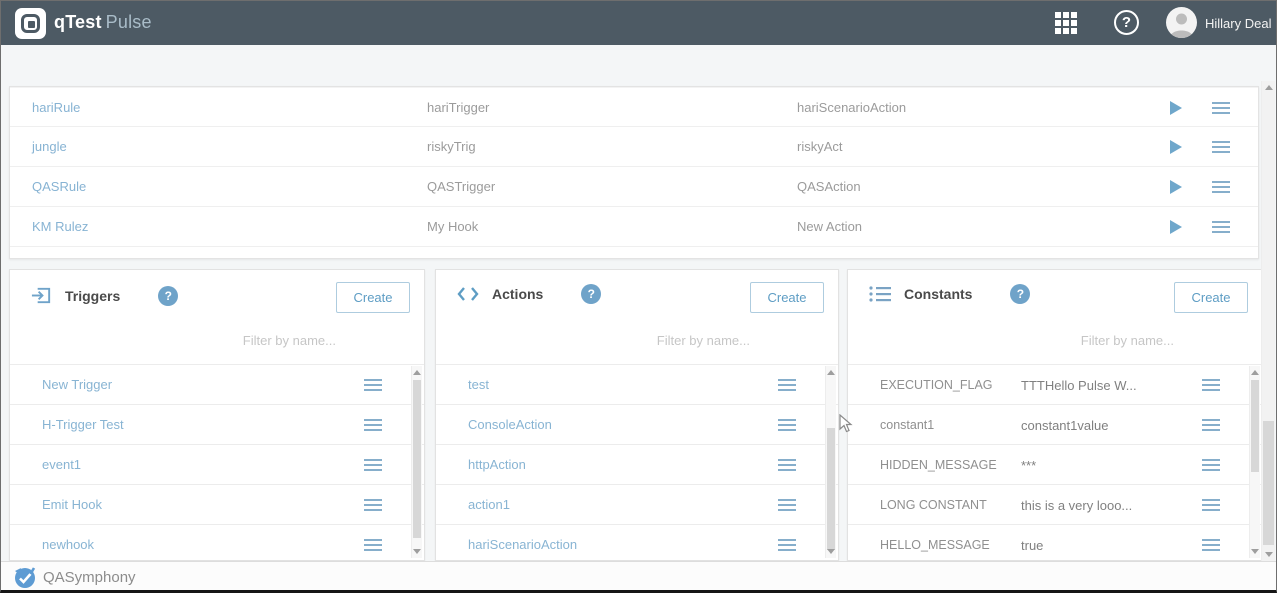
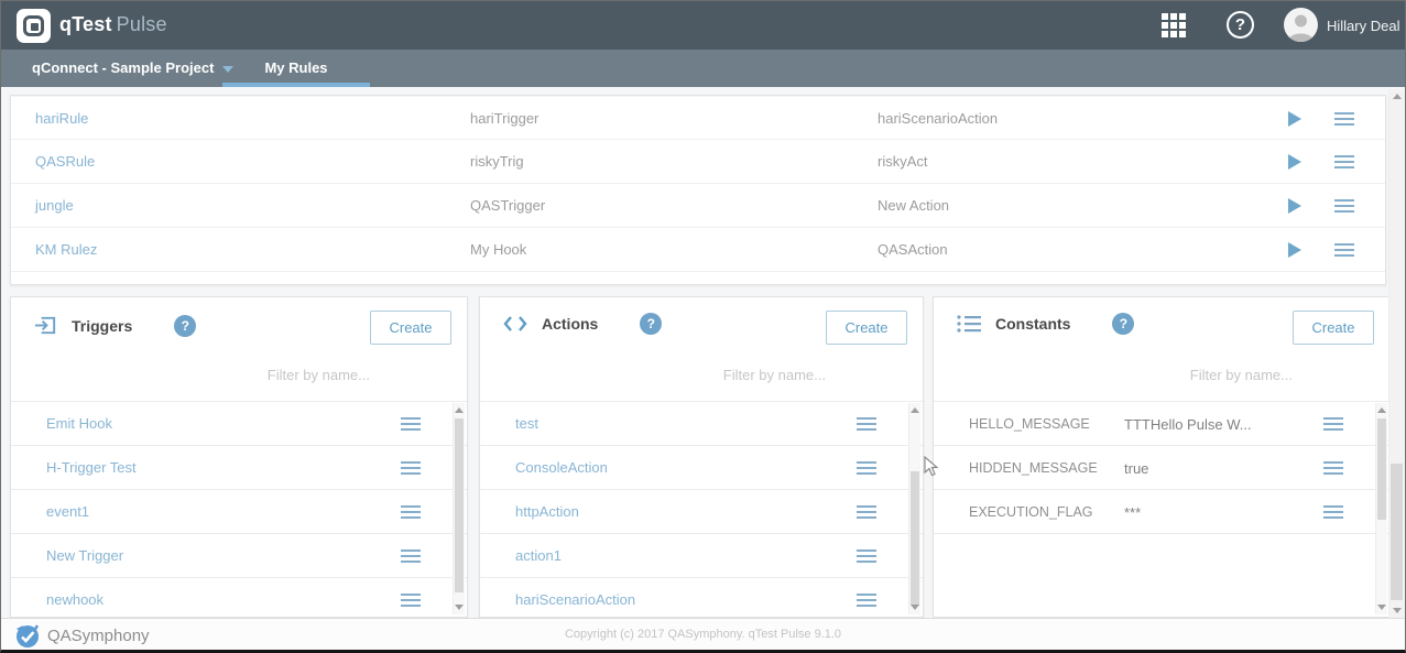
  qTest Pulse
  ?
  Hillary Deal
+ qConnect - Sample Project
+ My Rules
  hariRule
  hariTrigger
  hariScenarioAction
- jungle
+ QASRule
  riskyTrig
  riskyAct
- QASRule
+ jungle
  QASTrigger
- QASAction
+ New Action
  KM Rulez
  My Hook
- New Action
+ QASAction
  Triggers
  ?
  Create
  Filter by name...
- New Trigger
+ Emit Hook
  H-Trigger Test
  event1
- Emit Hook
+ New Trigger
  newhook
  Actions
  ?
  Create
  Filter by name...
  test
  ConsoleAction
  httpAction
  action1
  hariScenarioAction
  Constants
  ?
  Create
  Filter by name...
- EXECUTION_FLAG
+ HELLO_MESSAGE
  TTTHello Pulse W...
- constant1
- constant1value
  HIDDEN_MESSAGE
- ***
+ true
- LONG CONSTANT
- this is a very looo...
- HELLO_MESSAGE
+ EXECUTION_FLAG
- true
+ ***
  QASymphony
+ Copyright (c) 2017 QASymphony. qTest Pulse 9.1.0
